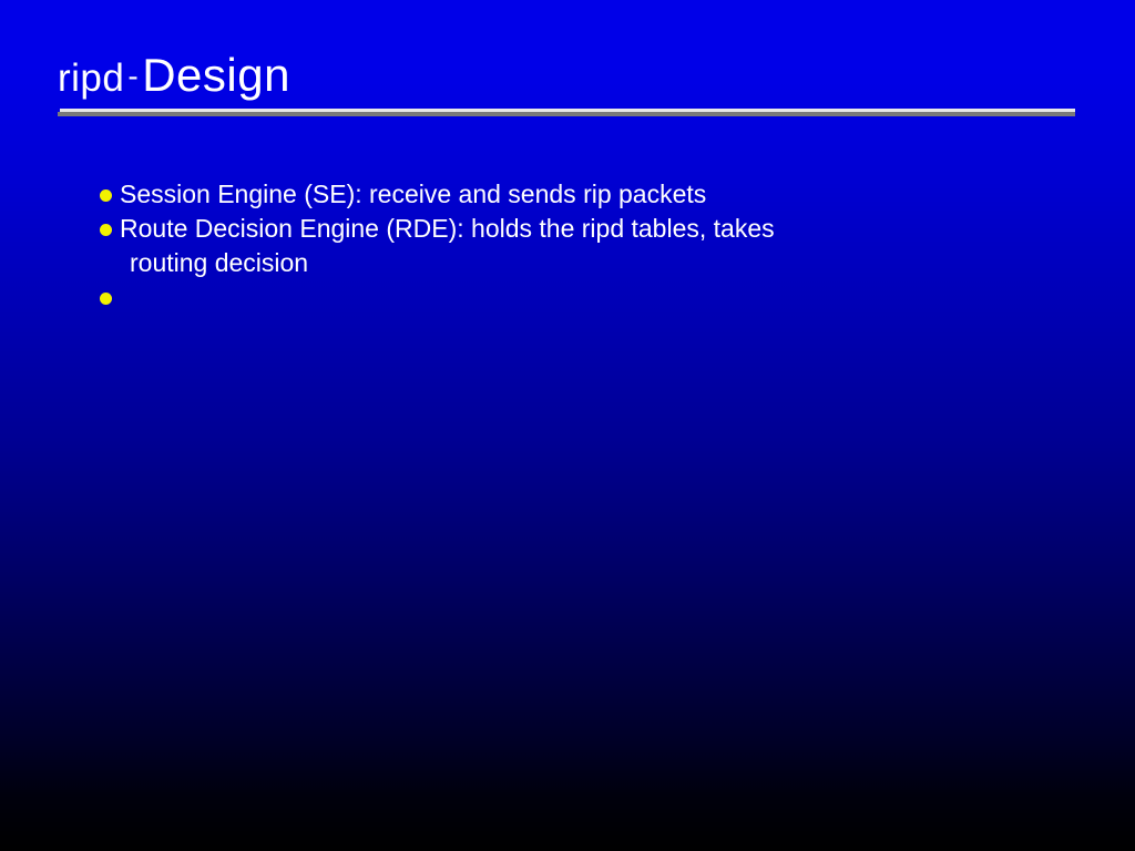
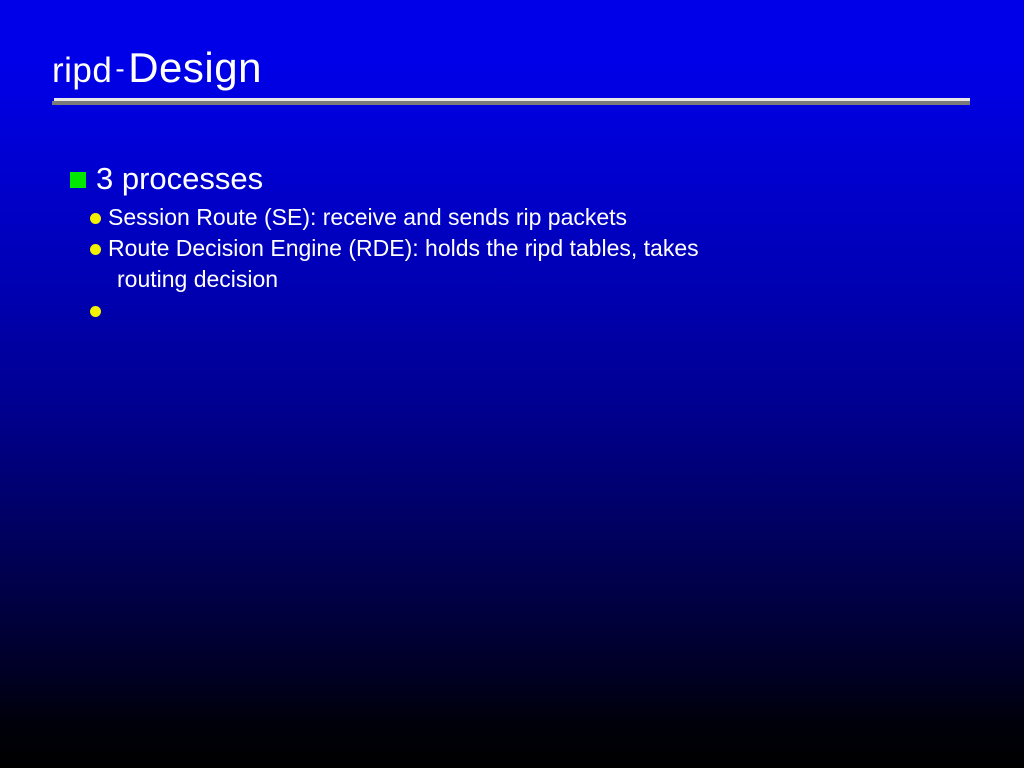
  ripd-Design
+ 3 processes
- Session Engine (SE): receive and sends rip packets
+ Session Route (SE): receive and sends rip packets
  Route Decision Engine (RDE): holds the ripd tables, takes
  routing decision
